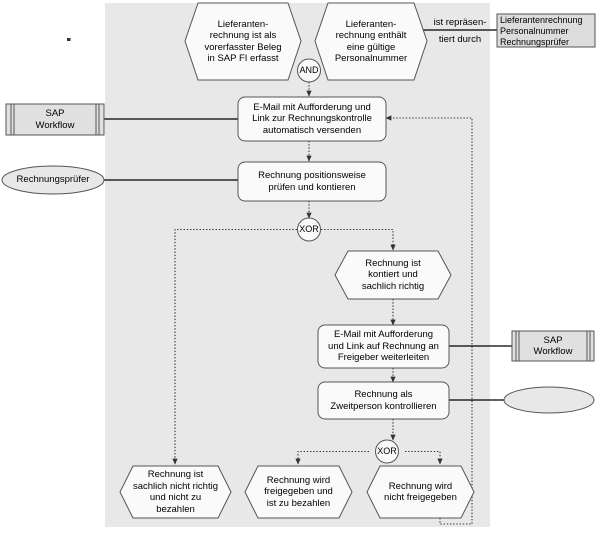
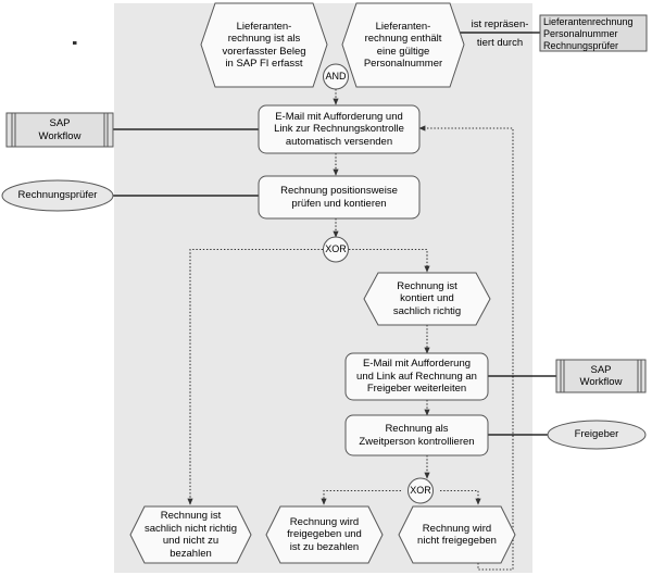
  Lieferanten-
  rechnung ist als
  vorerfasster Beleg
  in SAP FI erfasst
  Lieferanten-
  rechnung enthält
  eine gültige
  Personalnummer
  AND
  E-Mail mit Aufforderung und
  Link zur Rechnungskontrolle
  automatisch versenden
  Rechnung positionsweise
  prüfen und kontieren
  XOR
  Rechnung ist
  kontiert und
  sachlich richtig
  E-Mail mit Aufforderung
  und Link auf Rechnung an
  Freigeber weiterleiten
  Rechnung als
  Zweitperson kontrollieren
  XOR
  Rechnung ist
  sachlich nicht richtig
  und nicht zu
  bezahlen
  Rechnung wird
  freigegeben und
  ist zu bezahlen
  Rechnung wird
  nicht freigegeben
  SAP
  Workflow
  SAP
  Workflow
  Rechnungsprüfer
+ Freigeber
  ist repräsen-
  tiert durch
  Lieferantenrechnung
  Personalnummer
  Rechnungsprüfer
